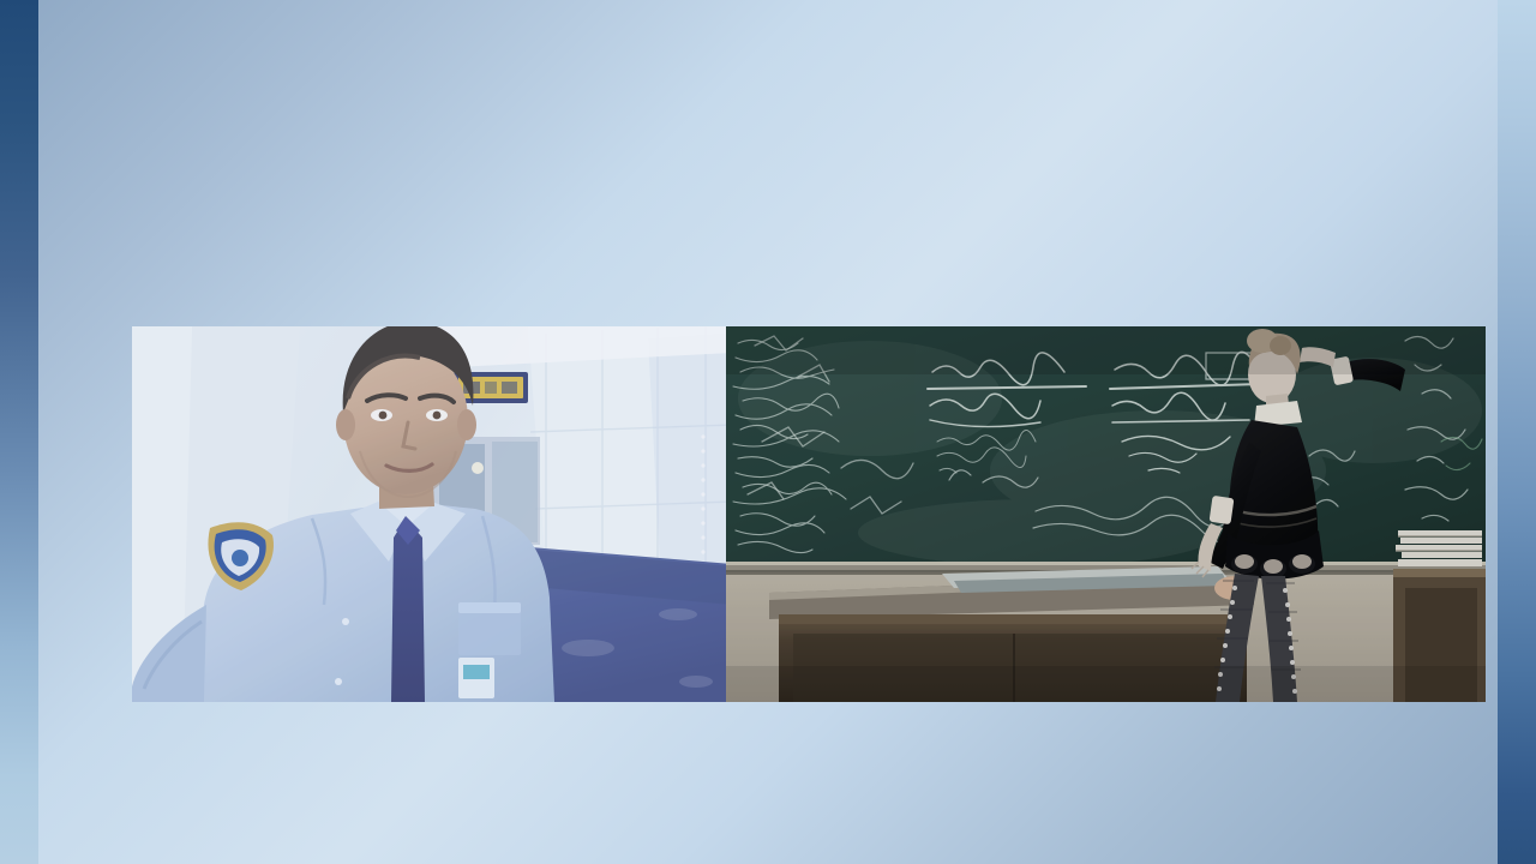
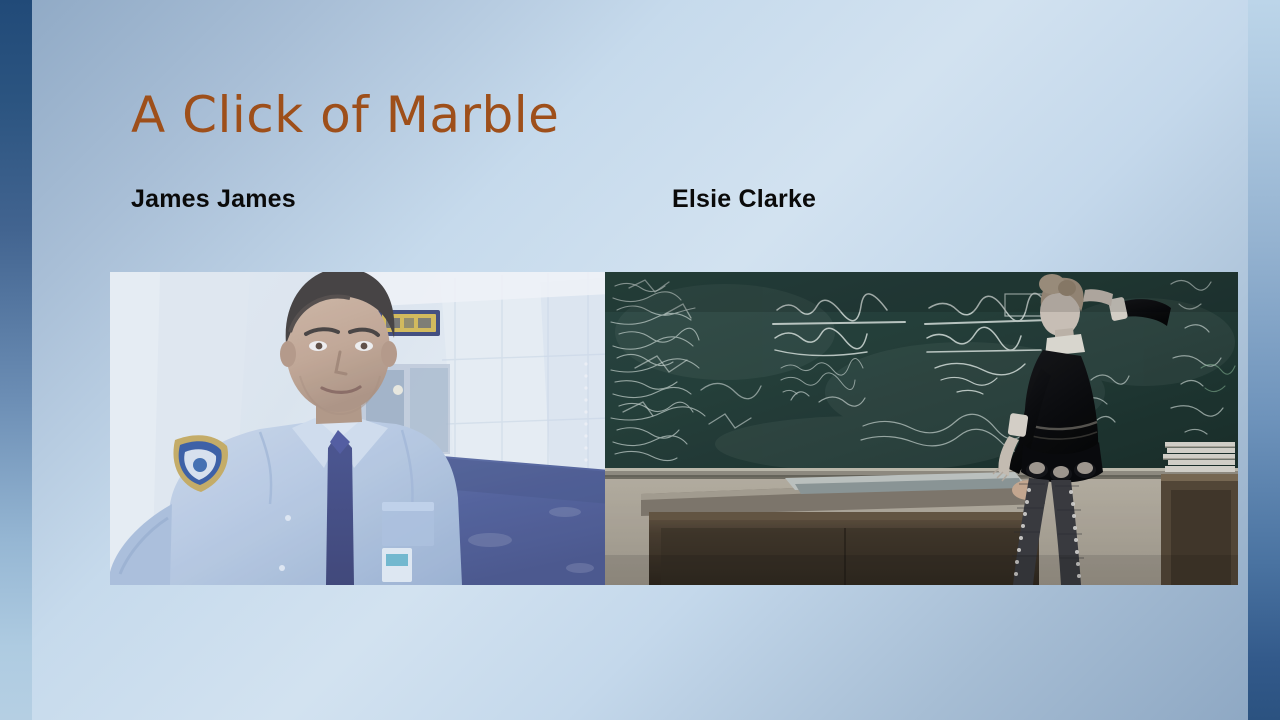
+ A Click of Marble
+ James James
+ Elsie Clarke
